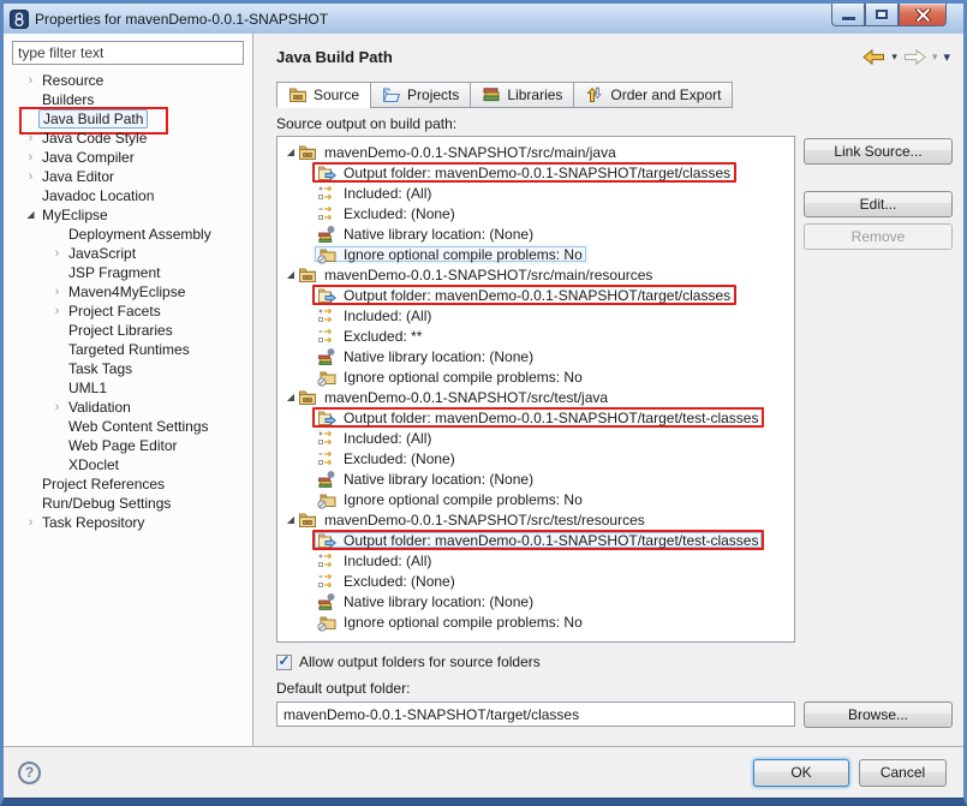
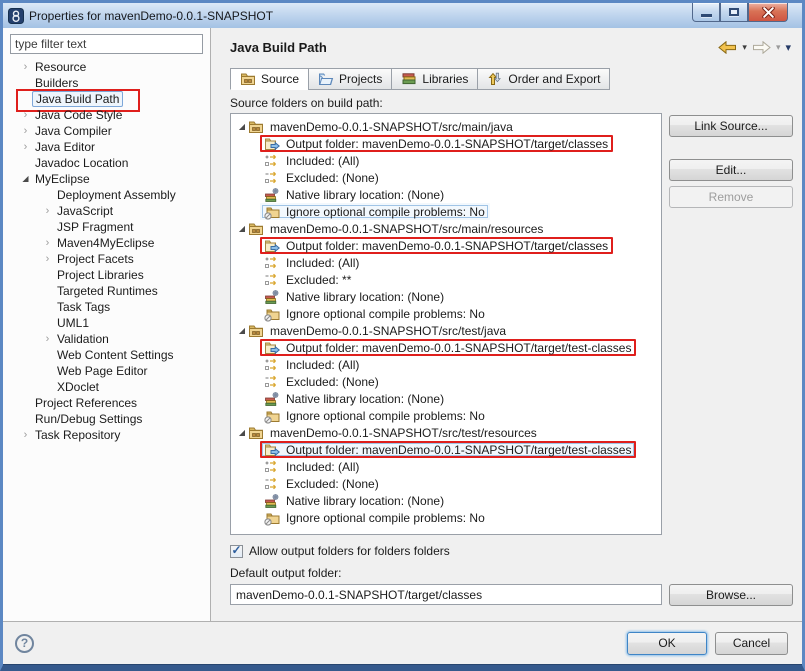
  Properties for mavenDemo-0.0.1-SNAPSHOT
  type filter text
  ›
  Resource
  Builders
  Java Build Path
  ›
  Java Code Style
  ›
  Java Compiler
  ›
  Java Editor
  Javadoc Location
  ◢
  MyEclipse
  Deployment Assembly
  ›
  JavaScript
  JSP Fragment
  ›
  Maven4MyEclipse
  ›
  Project Facets
  Project Libraries
  Targeted Runtimes
  Task Tags
  UML1
  ›
  Validation
  Web Content Settings
  Web Page Editor
  XDoclet
  Project References
  Run/Debug Settings
  ›
  Task Repository
  Java Build Path
  ▾
  ▾
  ▾
  Source
  Projects
  Libraries
  Order and Export
- Source output on build path:
+ Source folders on build path:
  ◢
  mavenDemo-0.0.1-SNAPSHOT/src/main/java
  Output folder: mavenDemo-0.0.1-SNAPSHOT/target/classes
  Included: (All)
  Excluded: (None)
  Native library location: (None)
  Ignore optional compile problems: No
  ◢
  mavenDemo-0.0.1-SNAPSHOT/src/main/resources
  Output folder: mavenDemo-0.0.1-SNAPSHOT/target/classes
  Included: (All)
  Excluded: **
  Native library location: (None)
  Ignore optional compile problems: No
  ◢
  mavenDemo-0.0.1-SNAPSHOT/src/test/java
  Output folder: mavenDemo-0.0.1-SNAPSHOT/target/test-classes
  Included: (All)
  Excluded: (None)
  Native library location: (None)
  Ignore optional compile problems: No
  ◢
  mavenDemo-0.0.1-SNAPSHOT/src/test/resources
  Output folder: mavenDemo-0.0.1-SNAPSHOT/target/test-classes
  Included: (All)
  Excluded: (None)
  Native library location: (None)
  Ignore optional compile problems: No
  Link Source...
  Edit...
  Remove
  ✓
- Allow output folders for source folders
+ Allow output folders for folders folders
  Default output folder:
  mavenDemo-0.0.1-SNAPSHOT/target/classes
  Browse...
  ?
  OK
  Cancel
